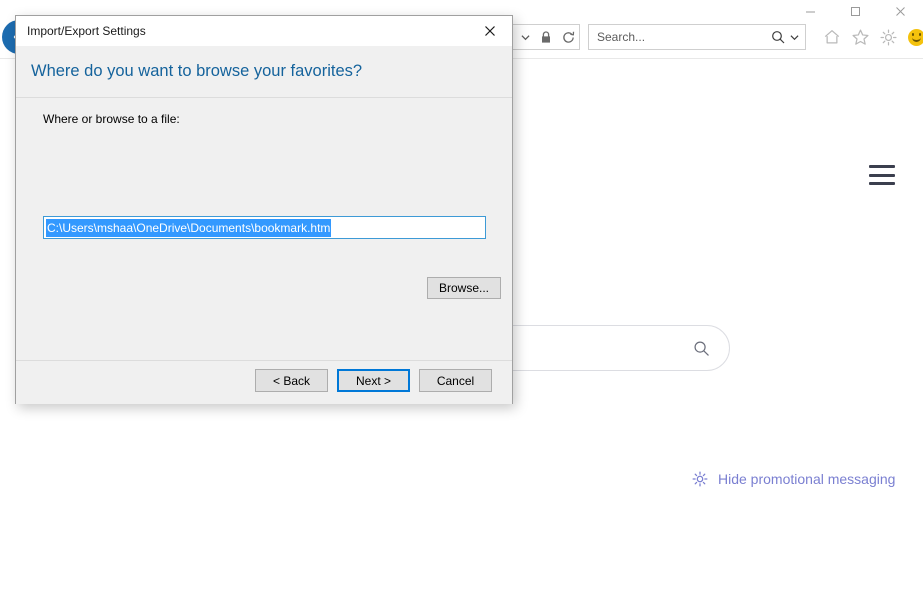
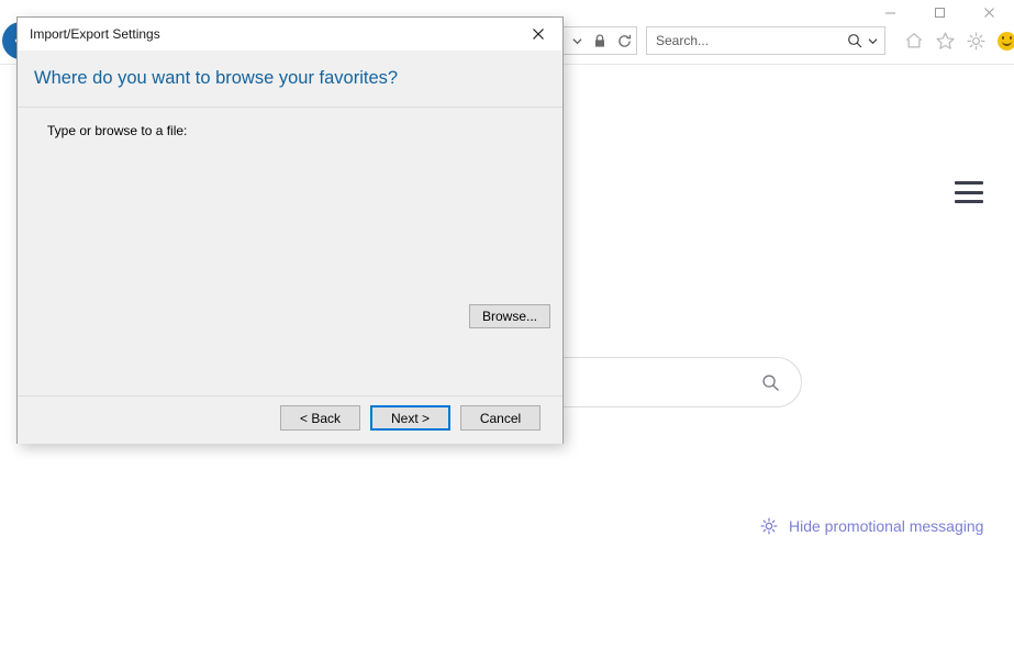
  Search...
  Hide promotional messaging
  Import/Export Settings
  Where do you want to browse your favorites?
- Where or browse to a file:
+ Type or browse to a file:
- C:\Users\mshaa\OneDrive\Documents\bookmark.htm
  Browse...
  < Back
  Next >
  Cancel
